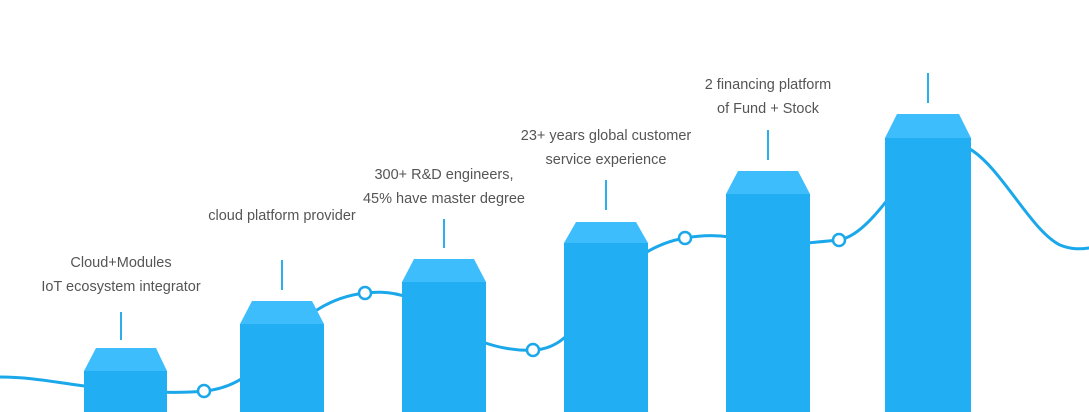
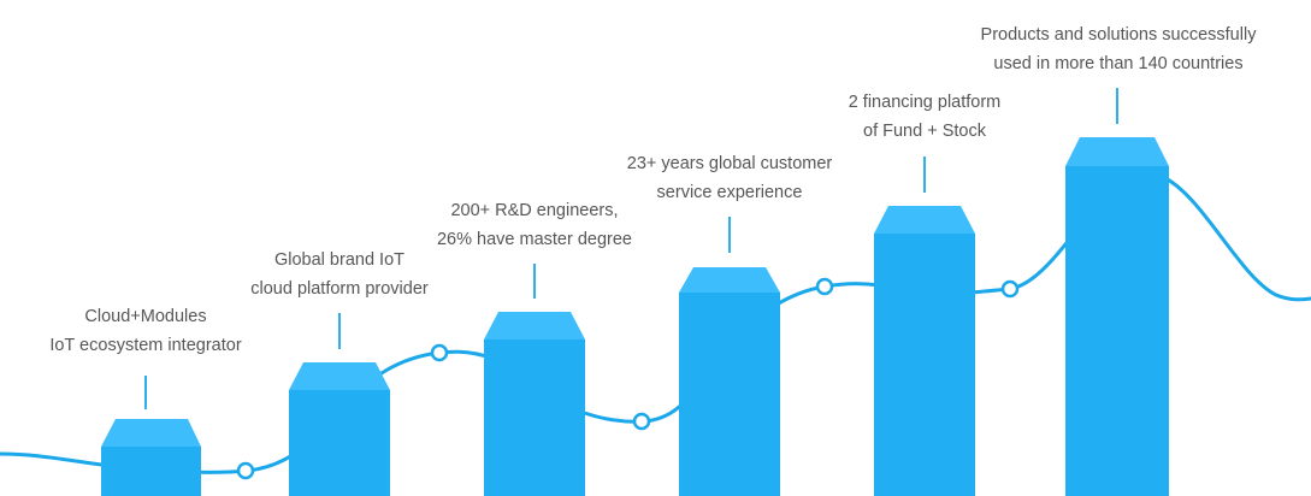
  Cloud+Modules
  IoT ecosystem integrator
+ Global brand IoT
  cloud platform provider
- 300+ R&D engineers,
+ 200+ R&D engineers,
- 45% have master degree
+ 26% have master degree
  23+ years global customer
  service experience
  2 financing platform
  of Fund + Stock
+ Products and solutions successfully
+ used in more than 140 countries
